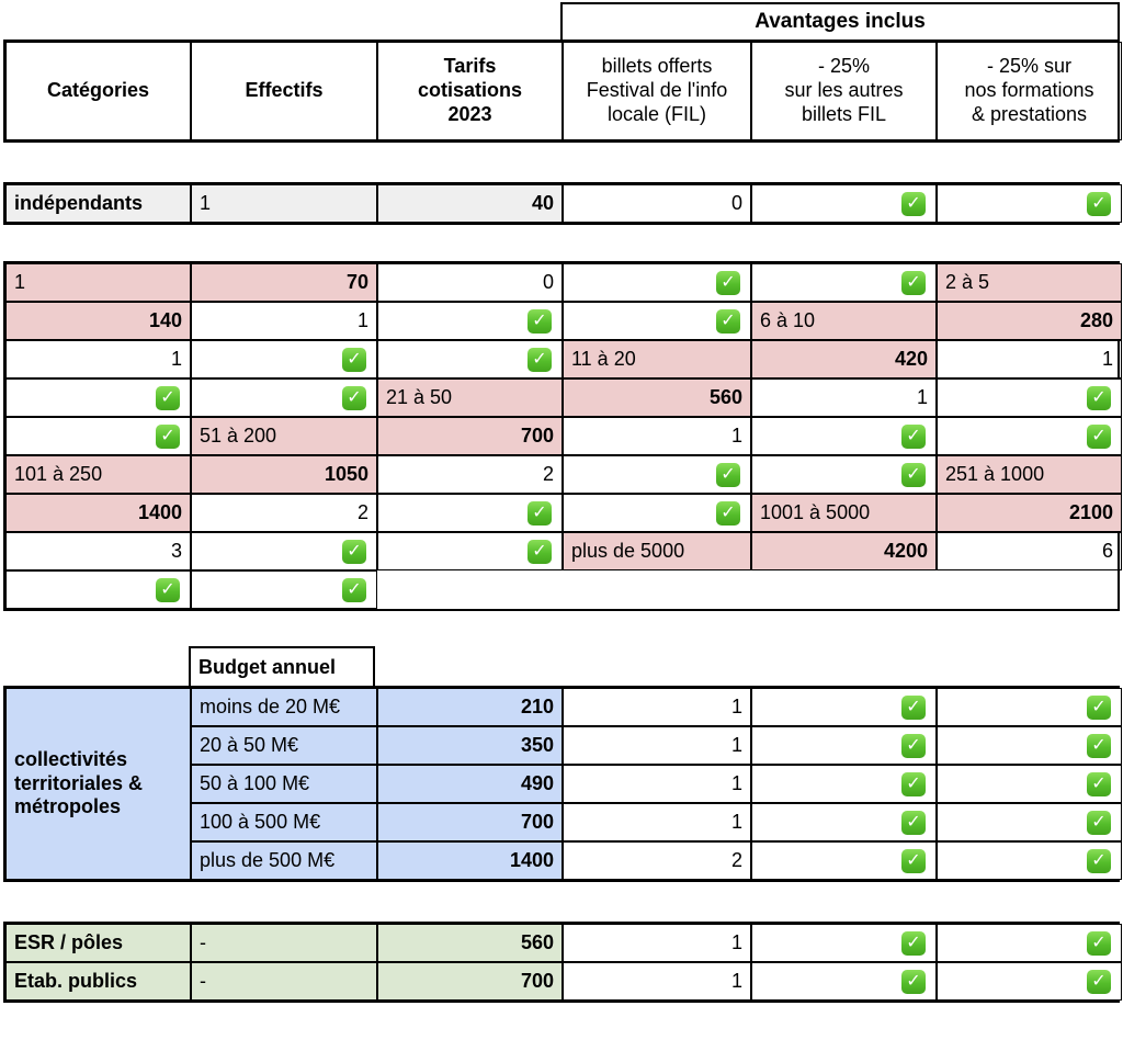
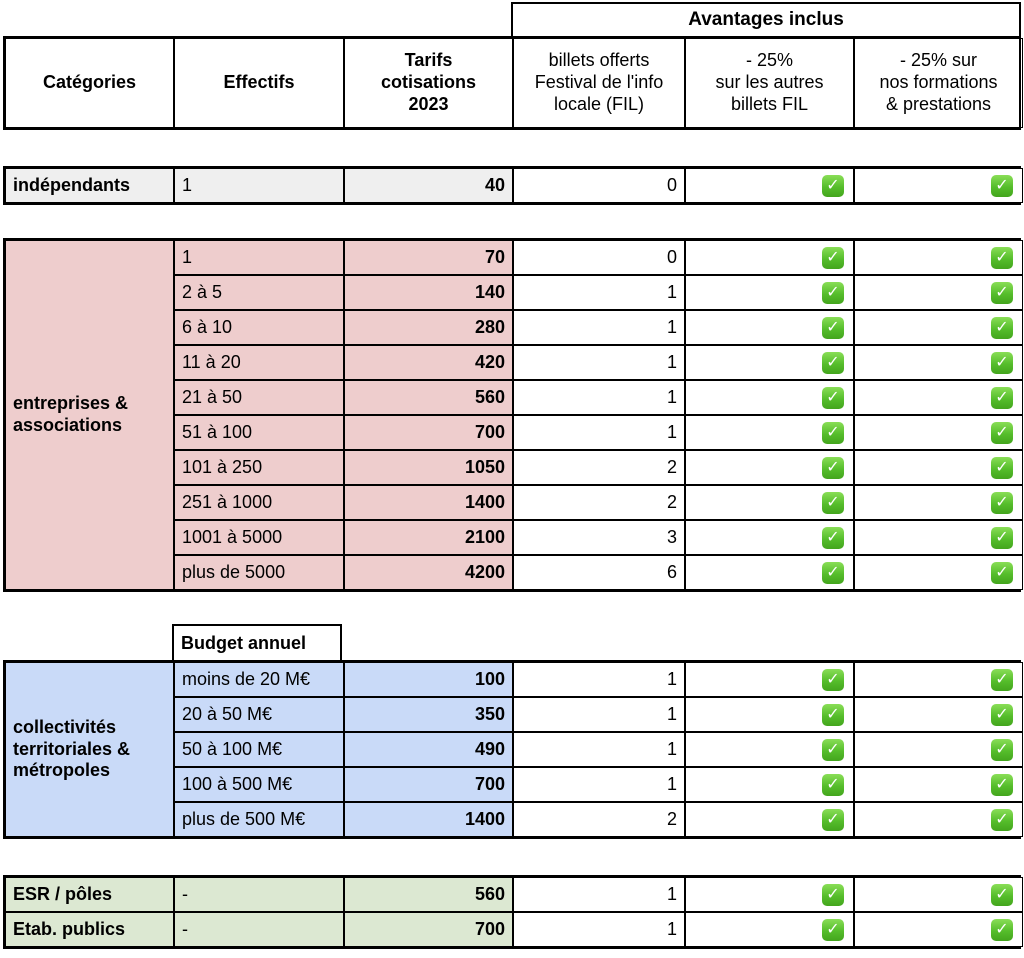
  Avantages inclus
  Catégories
  Effectifs
  Tarifs
  cotisations
  2023
  billets offerts
  Festival de l'info
  locale (FIL)
  - 25%
  sur les autres
  billets FIL
  - 25% sur
  nos formations
  & prestations
  indépendants
  1
  40
  0
+ entreprises &
+ associations
  1
  70
  0
  2 à 5
  140
  1
  6 à 10
  280
  1
  11 à 20
  420
  1
  21 à 50
  560
  1
- 51 à 200
+ 51 à 100
  700
  1
  101 à 250
  1050
  2
  251 à 1000
  1400
  2
  1001 à 5000
  2100
  3
  plus de 5000
  4200
  6
  Budget annuel
  collectivités
  territoriales &
  métropoles
  moins de 20 M€
- 210
+ 100
  1
  20 à 50 M€
  350
  1
  50 à 100 M€
  490
  1
  100 à 500 M€
  700
  1
  plus de 500 M€
  1400
  2
  ESR / pôles
  -
  560
  1
  Etab. publics
  -
  700
  1
